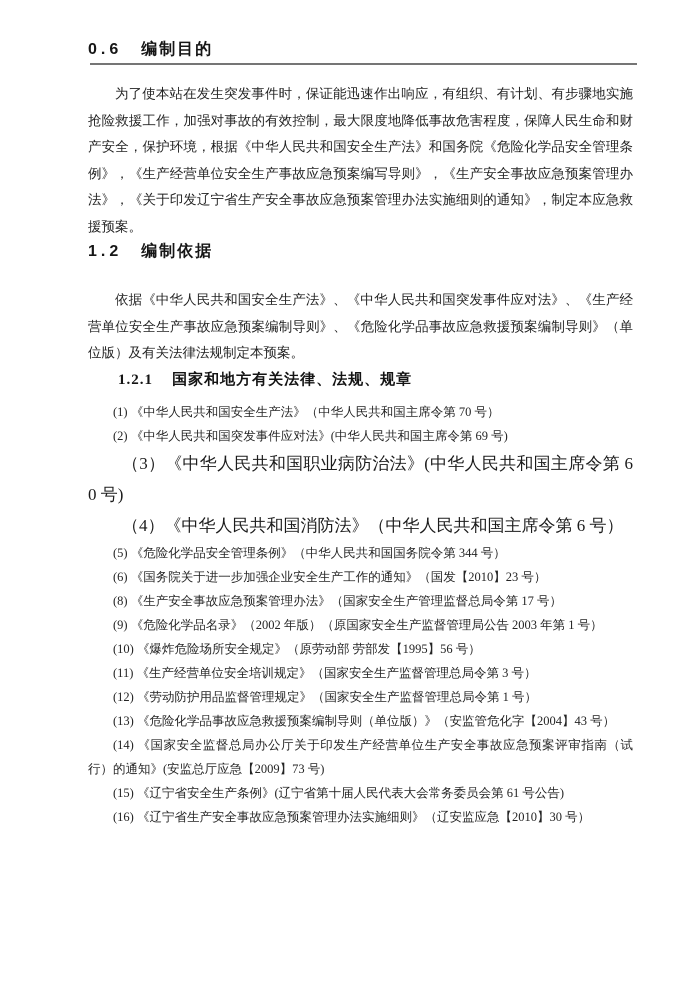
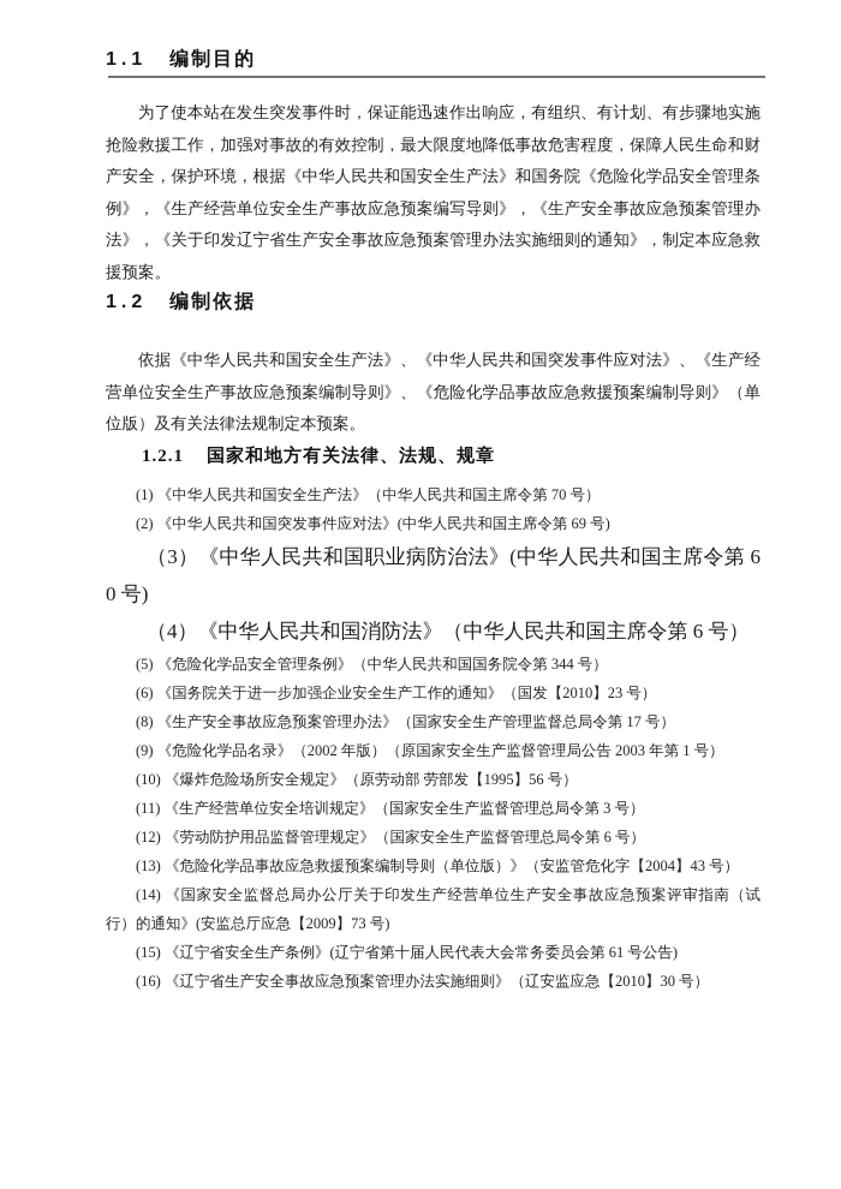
- 0.6 编制目的
+ 1.1 编制目的
  为了使本站在发生突发事件时，保证能迅速作出响应，有组织、有计划、有步骤地实施抢险救援工作，加强对事故的有效控制，最大限度地降低事故危害程度，保障人民生命和财产安全，保护环境，根据《中华人民共和国安全生产法》和国务院《危险化学品安全管理条例》，《生产经营单位安全生产事故应急预案编写导则》，《生产安全事故应急预案管理办法》，《关于印发辽宁省生产安全事故应急预案管理办法实施细则的通知》，制定本应急救援预案。
  1.2 编制依据
  依据《中华人民共和国安全生产法》、《中华人民共和国突发事件应对法》、《生产经营单位安全生产事故应急预案编制导则》、《危险化学品事故应急救援预案编制导则》（单位版）及有关法律法规制定本预案。
  1.2.1 国家和地方有关法律、法规、规章
  (1) 《中华人民共和国安全生产法》（中华人民共和国主席令第 70 号）
  (2) 《中华人民共和国突发事件应对法》(中华人民共和国主席令第 69 号)
  （3）《中华人民共和国职业病防治法》(中华人民共和国主席令第 60 号)
  （4）《中华人民共和国消防法》（中华人民共和国主席令第 6 号）
  (5) 《危险化学品安全管理条例》（中华人民共和国国务院令第 344 号）
  (6) 《国务院关于进一步加强企业安全生产工作的通知》（国发【2010】23 号）
  (8) 《生产安全事故应急预案管理办法》（国家安全生产管理监督总局令第 17 号）
  (9) 《危险化学品名录》（2002 年版）（原国家安全生产监督管理局公告 2003 年第 1 号）
  (10) 《爆炸危险场所安全规定》（原劳动部 劳部发【1995】56 号）
  (11) 《生产经营单位安全培训规定》（国家安全生产监督管理总局令第 3 号）
- (12) 《劳动防护用品监督管理规定》（国家安全生产监督管理总局令第 1 号）
+ (12) 《劳动防护用品监督管理规定》（国家安全生产监督管理总局令第 6 号）
  (13) 《危险化学品事故应急救援预案编制导则（单位版）》（安监管危化字【2004】43 号）
  (14) 《国家安全监督总局办公厅关于印发生产经营单位生产安全事故应急预案评审指南（试行）的通知》(安监总厅应急【2009】73 号)
  (15) 《辽宁省安全生产条例》(辽宁省第十届人民代表大会常务委员会第 61 号公告)
  (16) 《辽宁省生产安全事故应急预案管理办法实施细则》（辽安监应急【2010】30 号）
